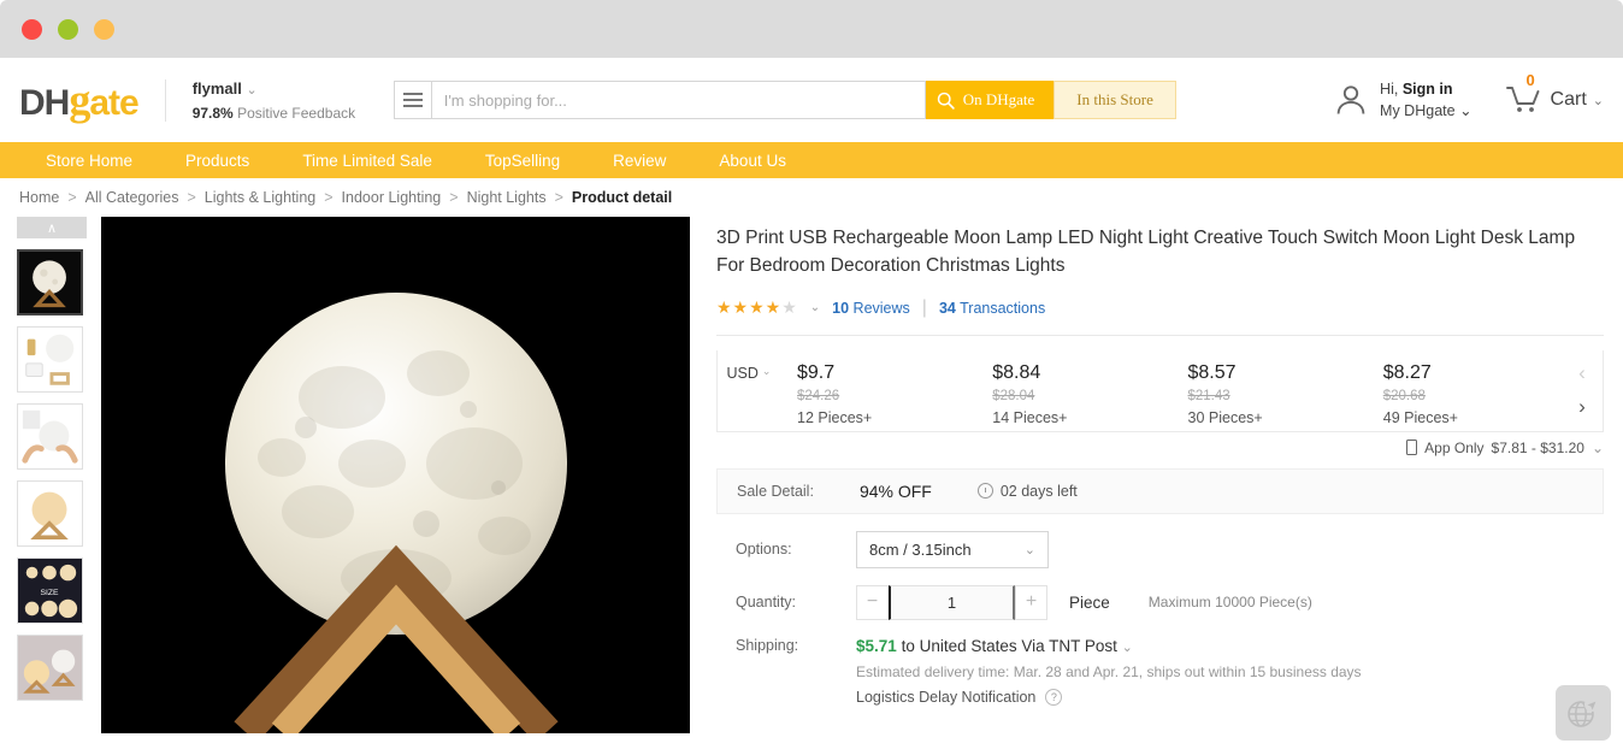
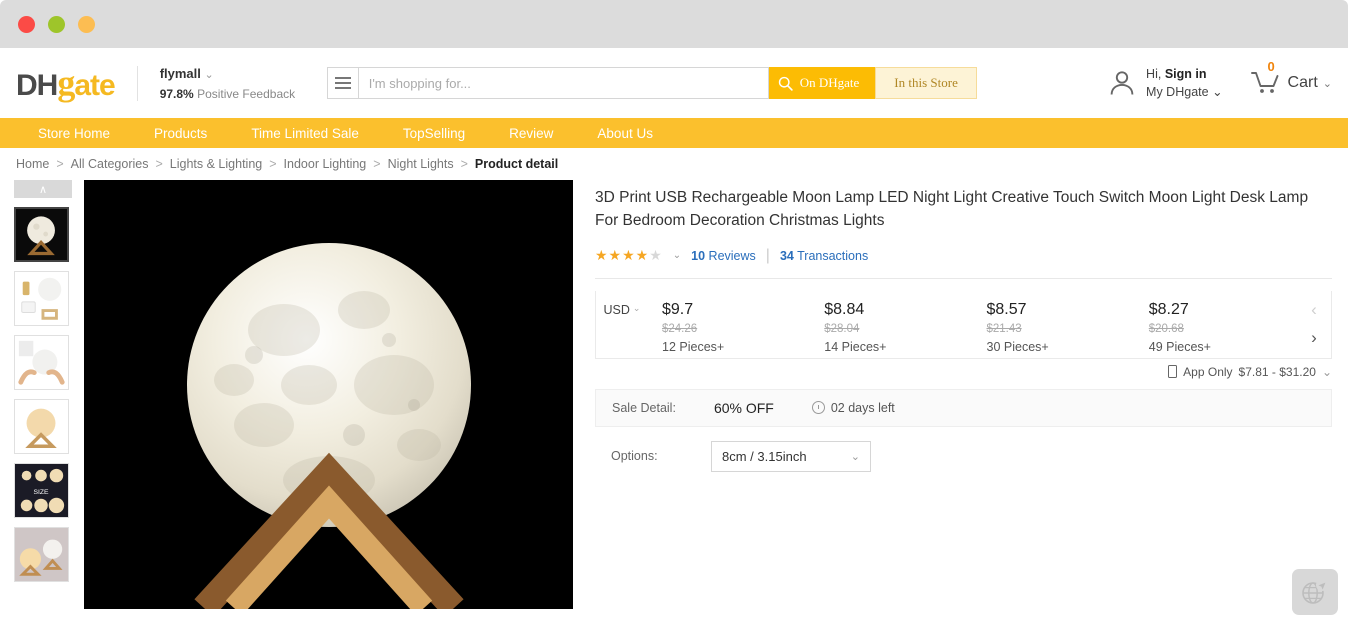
  DHgate
  flymall ⌄
  97.8% Positive Feedback
  I'm shopping for...
  On DHgate
  In this Store
  Hi, Sign in
  My DHgate ⌄
  0
  Cart
  ⌄
  Store Home
  Products
  Time Limited Sale
  TopSelling
  Review
  About Us
  Home
  >
  All Categories
  >
  Lights & Lighting
  >
  Indoor Lighting
  >
  Night Lights
  >
  Product detail
  ∧
  3D Print USB Rechargeable Moon Lamp LED Night Light Creative Touch Switch Moon Light Desk Lamp For Bedroom Decoration Christmas Lights
  ★★★★★
  ⌄
  10 Reviews
  |
  34 Transactions
  USD
  ⌄
  $9.7
  $24.26
  12 Pieces+
  $8.84
  $28.04
  14 Pieces+
  $8.57
  $21.43
  30 Pieces+
  $8.27
  $20.68
  49 Pieces+
  ‹
  ›
  App Only
  $7.81 - $31.20
  ⌄
  Sale Detail:
- 94% OFF
+ 60% OFF
  02 days left
  Options:
  8cm / 3.15inch
  ⌄
- Quantity:
- −
- 1
- +
- Piece
- Maximum 10000 Piece(s)
- Shipping:
- $5.71 to United States Via TNT Post ⌄
- Estimated delivery time: Mar. 28 and Apr. 21, ships out within 15 business days
- Logistics Delay Notification
- ?
